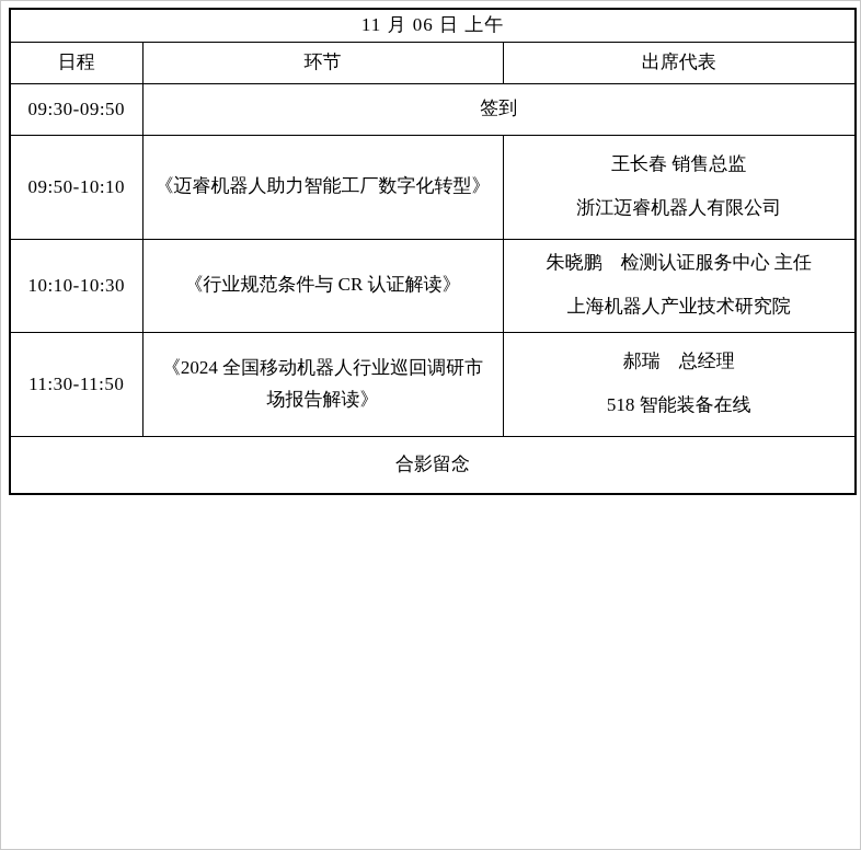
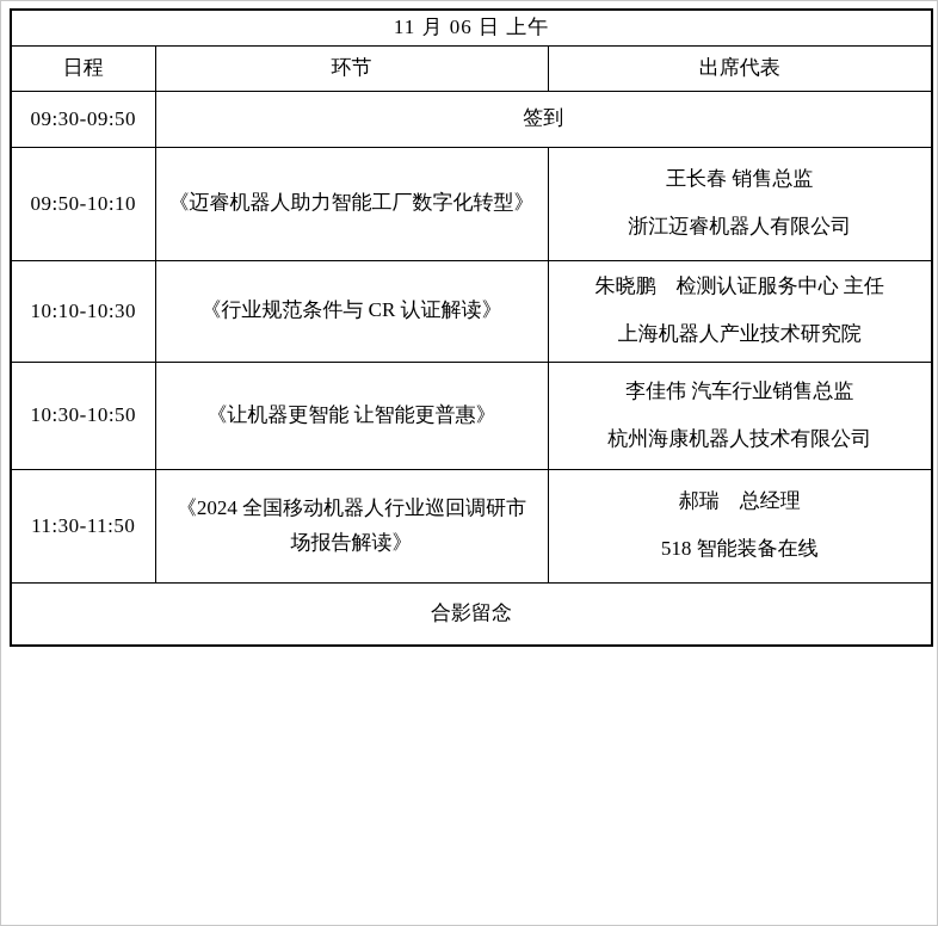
  11 月 06 日 上午
  日程	环节	出席代表
  09:30-09:50	签到
  09:50-10:10	《迈睿机器人助力智能工厂数字化转型》	王长春 销售总监 浙江迈睿机器人有限公司
  10:10-10:30	《行业规范条件与 CR 认证解读》	朱晓鹏 检测认证服务中心 主任 上海机器人产业技术研究院
+ 10:30-10:50	《让机器更智能 让智能更普惠》	李佳伟 汽车行业销售总监 杭州海康机器人技术有限公司
  11:30-11:50	《2024 全国移动机器人行业巡回调研市场报告解读》	郝瑞 总经理 518 智能装备在线
  合影留念
